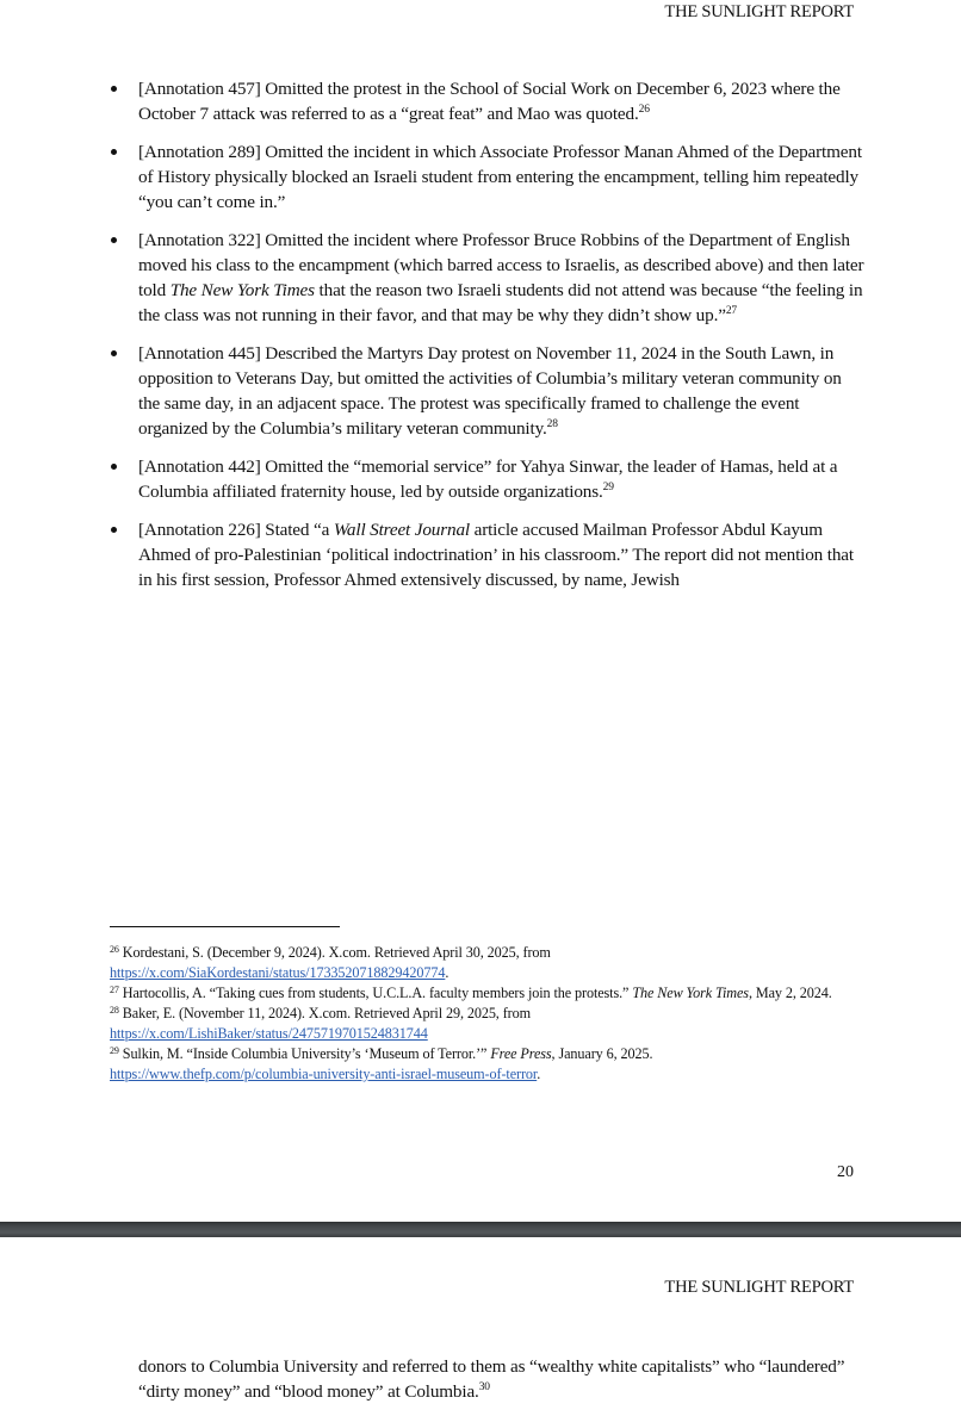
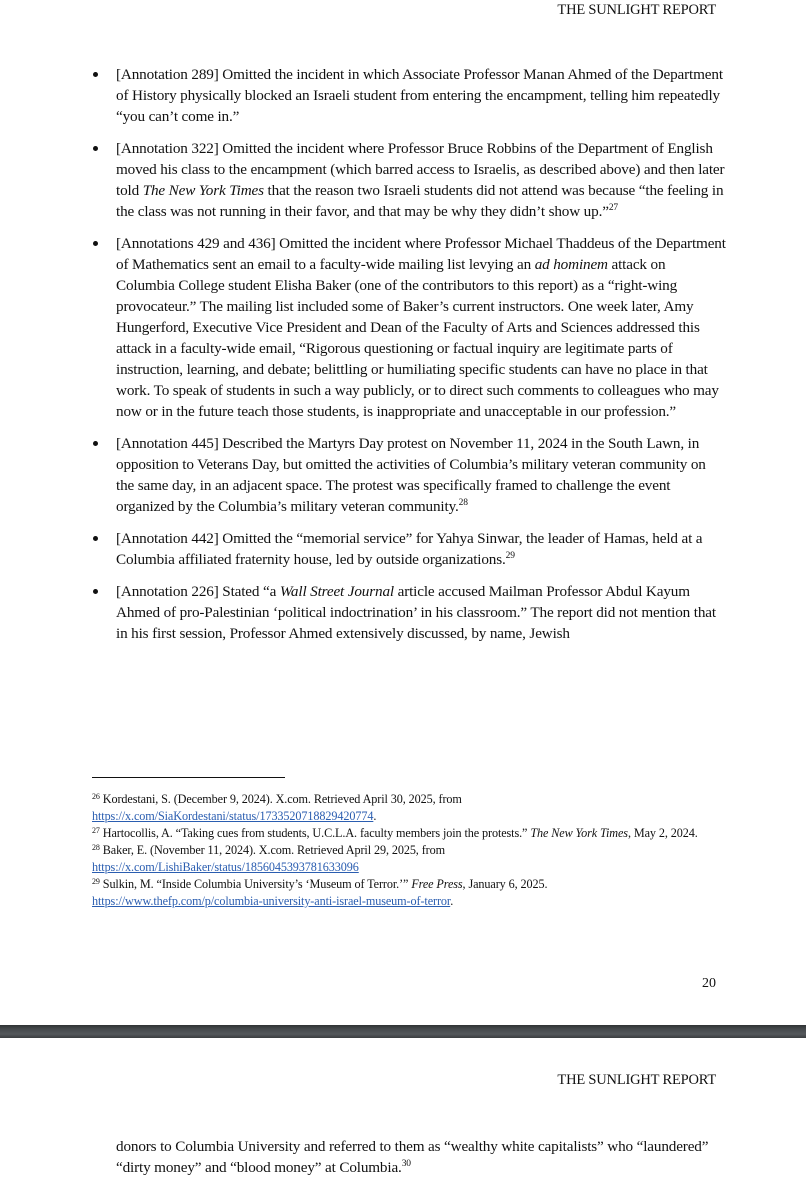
  THE SUNLIGHT REPORT
- [Annotation 457] Omitted the protest in the School of Social Work on December 6, 2023 where the October 7 attack was referred to as a “great feat” and Mao was quoted.26
  [Annotation 289] Omitted the incident in which Associate Professor Manan Ahmed of the Department of History physically blocked an Israeli student from entering the encampment, telling him repeatedly “you can’t come in.”
  [Annotation 322] Omitted the incident where Professor Bruce Robbins of the Department of English moved his class to the encampment (which barred access to Israelis, as described above) and then later told The New York Times that the reason two Israeli students did not attend was because “the feeling in the class was not running in their favor, and that may be why they didn’t show up.”27
+ [Annotations 429 and 436] Omitted the incident where Professor Michael Thaddeus of the Department of Mathematics sent an email to a faculty-wide mailing list levying an ad hominem attack on Columbia College student Elisha Baker (one of the contributors to this report) as a “right-wing provocateur.” The mailing list included some of Baker’s current instructors. One week later, Amy Hungerford, Executive Vice President and Dean of the Faculty of Arts and Sciences addressed this attack in a faculty-wide email, “Rigorous questioning or factual inquiry are legitimate parts of instruction, learning, and debate; belittling or humiliating specific students can have no place in that work. To speak of students in such a way publicly, or to direct such comments to colleagues who may now or in the future teach those students, is inappropriate and unacceptable in our profession.”
  [Annotation 445] Described the Martyrs Day protest on November 11, 2024 in the South Lawn, in opposition to Veterans Day, but omitted the activities of Columbia’s military veteran community on the same day, in an adjacent space. The protest was specifically framed to challenge the event organized by the Columbia’s military veteran community.28
  [Annotation 442] Omitted the “memorial service” for Yahya Sinwar, the leader of Hamas, held at a Columbia affiliated fraternity house, led by outside organizations.29
  [Annotation 226] Stated “a Wall Street Journal article accused Mailman Professor Abdul Kayum Ahmed of pro-Palestinian ‘political indoctrination’ in his classroom.” The report did not mention that in his first session, Professor Ahmed extensively discussed, by name, Jewish
  26 Kordestani, S. (December 9, 2024). X.com. Retrieved April 30, 2025, from
  https://x.com/SiaKordestani/status/1733520718829420774.
  27 Hartocollis, A. “Taking cues from students, U.C.L.A. faculty members join the protests.” The New York Times, May 2, 2024.
  28 Baker, E. (November 11, 2024). X.com. Retrieved April 29, 2025, from
- https://x.com/LishiBaker/status/2475719701524831744
+ https://x.com/LishiBaker/status/1856045393781633096
  29 Sulkin, M. “Inside Columbia University’s ‘Museum of Terror.’” Free Press, January 6, 2025.
  https://www.thefp.com/p/columbia-university-anti-israel-museum-of-terror.
  20
  THE SUNLIGHT REPORT
  donors to Columbia University and referred to them as “wealthy white capitalists” who “laundered” “dirty money” and “blood money” at Columbia.30
